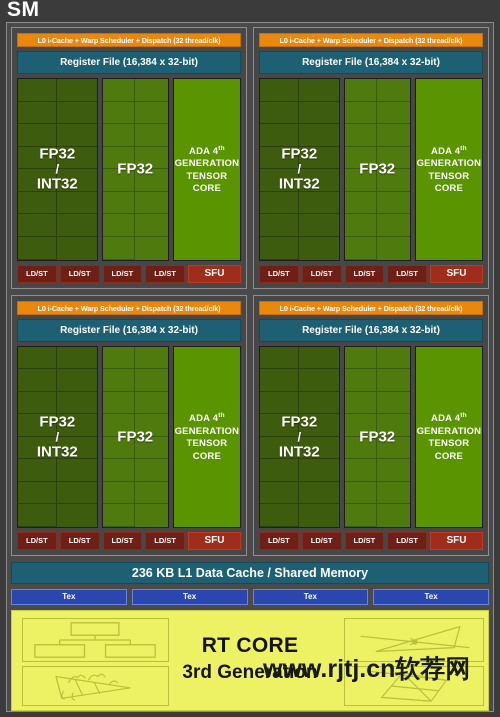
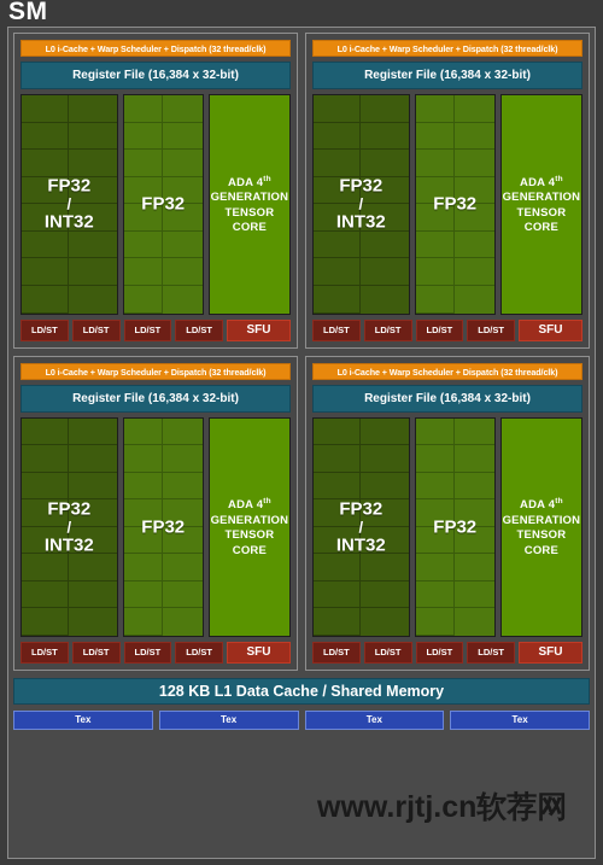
  SM
  L0 i-Cache + Warp Scheduler + Dispatch (32 thread/clk)
  Register File (16,384 x 32-bit)
  FP32
  /
  INT32
  FP32
  GENERATION
  TENSOR CORE
  LD/ST
  LD/ST
  LD/ST
  LD/ST
  SFU
  L0 i-Cache + Warp Scheduler + Dispatch (32 thread/clk)
  Register File (16,384 x 32-bit)
  FP32
  /
  INT32
  FP32
  GENERATION
  TENSOR CORE
  LD/ST
  LD/ST
  LD/ST
  LD/ST
  SFU
  L0 i-Cache + Warp Scheduler + Dispatch (32 thread/clk)
  Register File (16,384 x 32-bit)
  FP32
  /
  INT32
  FP32
  GENERATION
  TENSOR CORE
  LD/ST
  LD/ST
  LD/ST
  LD/ST
  SFU
  L0 i-Cache + Warp Scheduler + Dispatch (32 thread/clk)
  Register File (16,384 x 32-bit)
  FP32
  /
  INT32
  FP32
  GENERATION
  TENSOR CORE
  LD/ST
  LD/ST
  LD/ST
  LD/ST
  SFU
- 236 KB L1 Data Cache / Shared Memory
+ 128 KB L1 Data Cache / Shared Memory
  Tex
  Tex
  Tex
  Tex
- RT CORE
- 3rd Generation
  www.rjtj.cn软荐网
